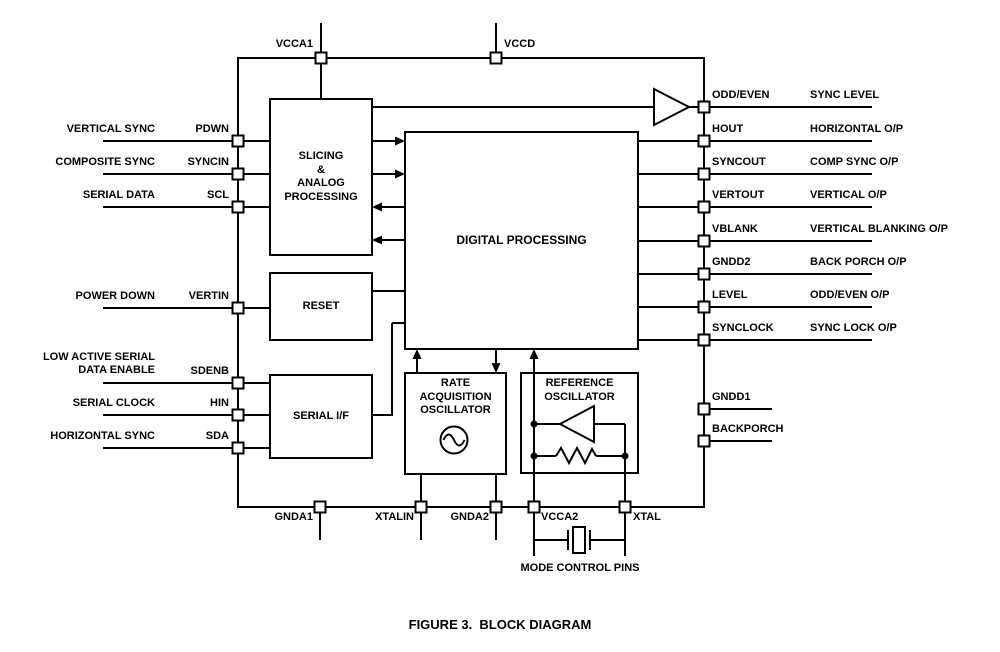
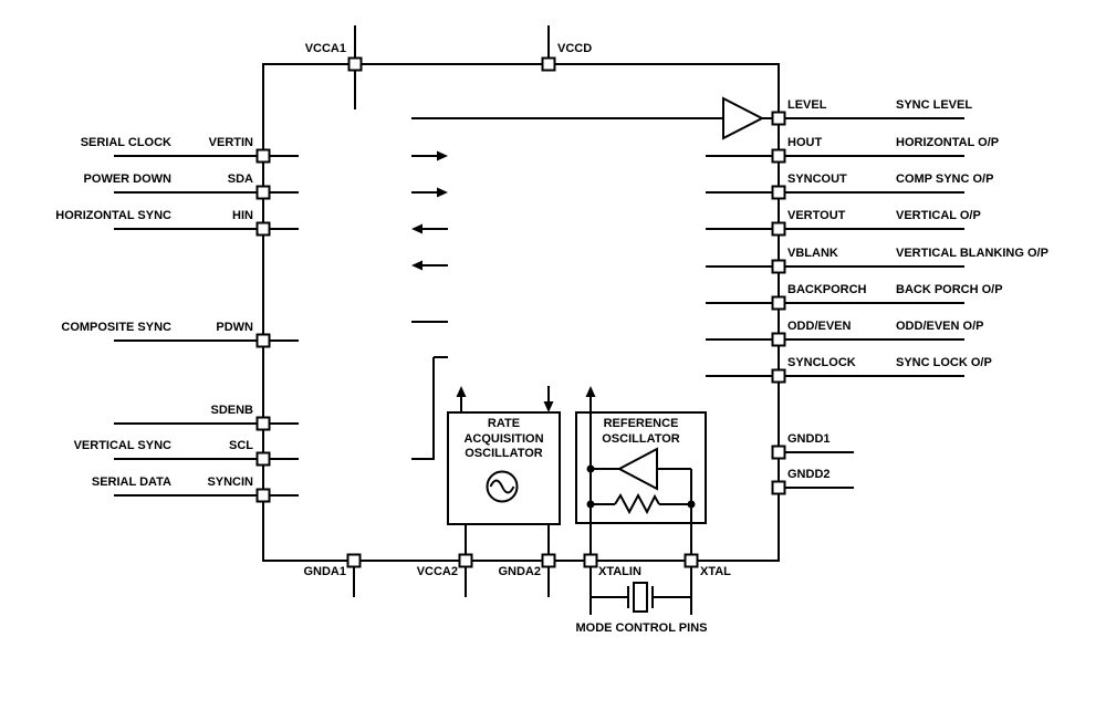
- SLICING
- &
- ANALOG
- PROCESSING
- DIGITAL PROCESSING
- RESET
- SERIAL I/F
  RATE
  ACQUISITION
  OSCILLATOR
  REFERENCE
  OSCILLATOR
  VCCA1
  VCCD
- VERTICAL SYNC
+ SERIAL CLOCK
- COMPOSITE SYNC
+ POWER DOWN
- SERIAL DATA
+ HORIZONTAL SYNC
- POWER DOWN
+ COMPOSITE SYNC
- LOW ACTIVE SERIAL
- DATA ENABLE
- SERIAL CLOCK
+ VERTICAL SYNC
- HORIZONTAL SYNC
+ SERIAL DATA
- PDWN
+ VERTIN
- SYNCIN
+ SDA
- SCL
+ HIN
- VERTIN
+ PDWN
  SDENB
- HIN
+ SCL
- SDA
+ SYNCIN
- ODD/EVEN
+ LEVEL
  HOUT
  SYNCOUT
  VERTOUT
  VBLANK
- GNDD2
+ BACKPORCH
- LEVEL
+ ODD/EVEN
  SYNCLOCK
  GNDD1
- BACKPORCH
+ GNDD2
  SYNC LEVEL
  HORIZONTAL O/P
  COMP SYNC O/P
  VERTICAL O/P
  VERTICAL BLANKING O/P
  BACK PORCH O/P
  ODD/EVEN O/P
  SYNC LOCK O/P
  GNDA1
- XTALIN
+ VCCA2
  GNDA2
- VCCA2
+ XTALIN
  XTAL
  MODE CONTROL PINS
- FIGURE 3. BLOCK DIAGRAM
